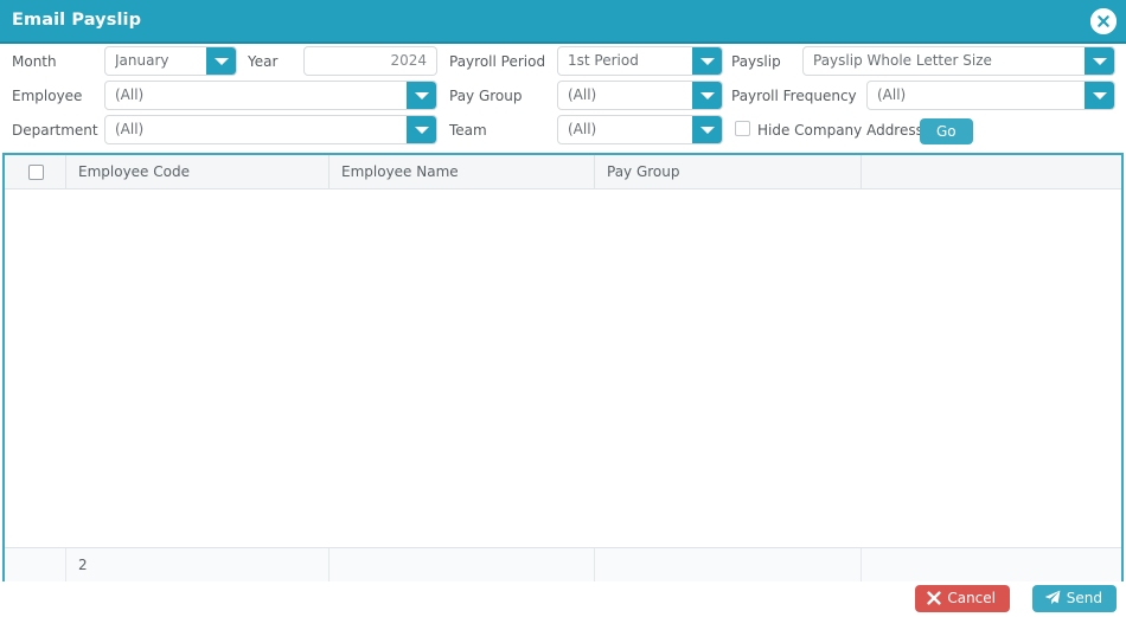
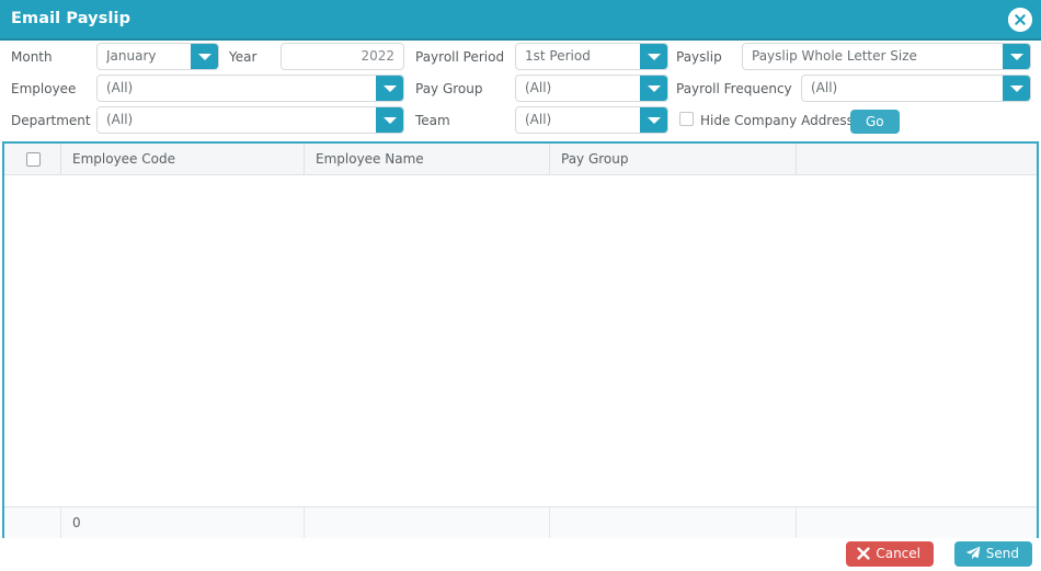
  Email Payslip
  Month
  January
  Year
- 2024
+ 2022
  Payroll Period
  1st Period
  Payslip
  Payslip Whole Letter Size
  Employee
  (All)
  Pay Group
  (All)
  Payroll Frequency
  (All)
  Department
  (All)
  Team
  (All)
  Hide Company Addres
  Go
  Employee Code
  Employee Name
  Pay Group
- 2
+ 0
  Cancel
  Send
